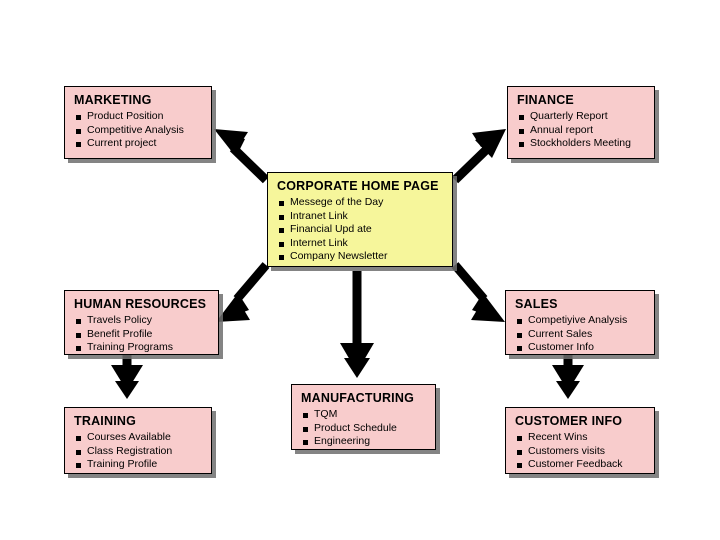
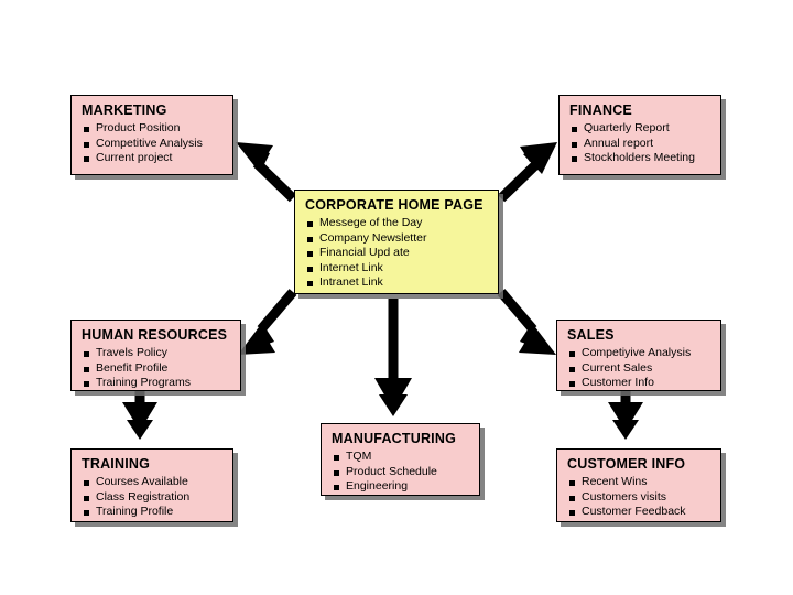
  MARKETING
  Product Position
  Competitive Analysis
  Current project
  FINANCE
  Quarterly Report
  Annual report
  Stockholders Meeting
  CORPORATE HOME PAGE
  Messege of the Day
- Intranet Link
+ Company Newsletter
  Financial Upd ate
  Internet Link
- Company Newsletter
+ Intranet Link
  HUMAN RESOURCES
  Travels Policy
  Benefit Profile
  Training Programs
  SALES
  Competiyive Analysis
  Current Sales
  Customer Info
  TRAINING
  Courses Available
  Class Registration
  Training Profile
  MANUFACTURING
  TQM
  Product Schedule
  Engineering
  CUSTOMER INFO
  Recent Wins
  Customers visits
  Customer Feedback
